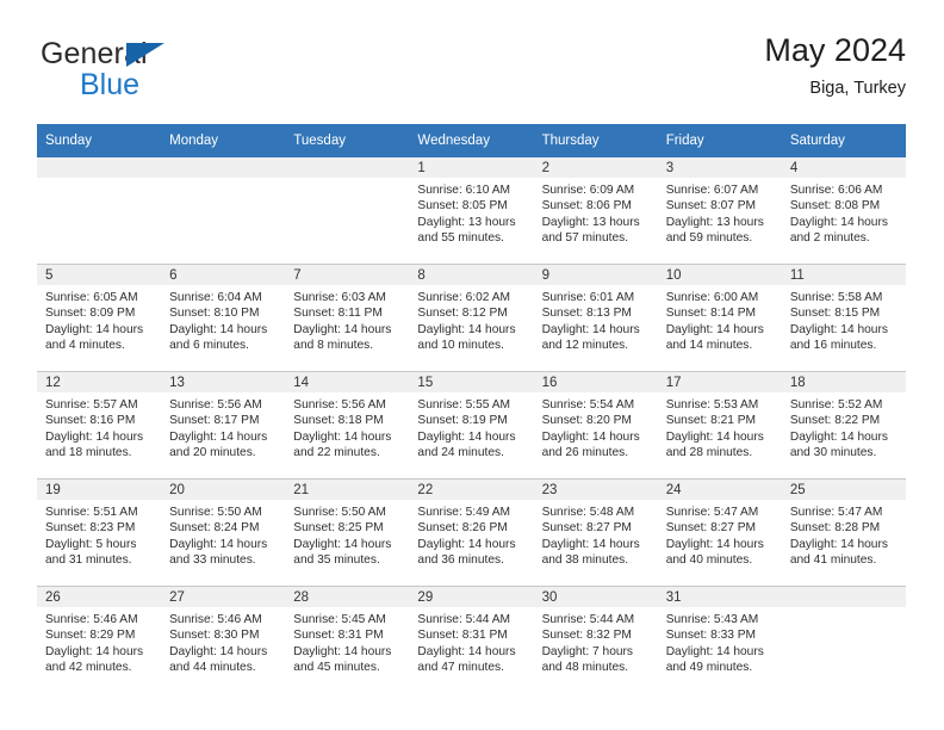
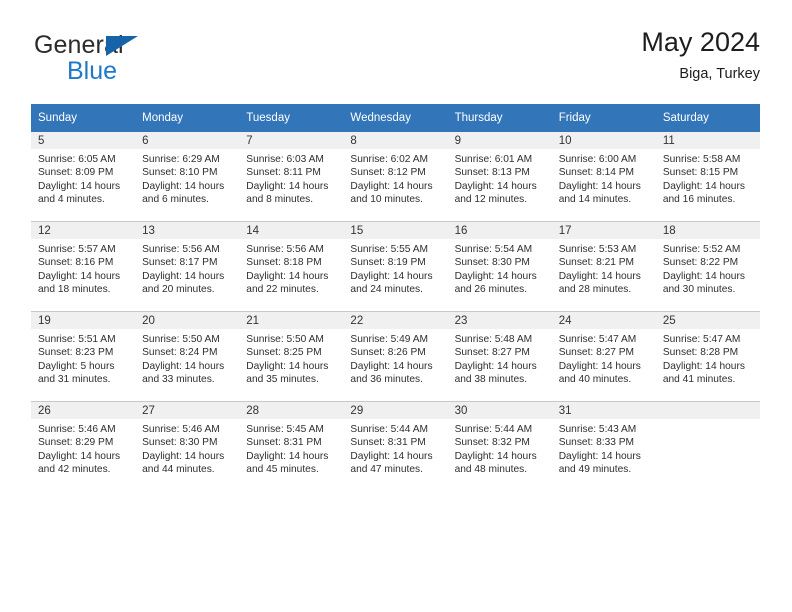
  General
  Blue
  May 2024
  Biga, Turkey
  Sunday	Monday	Tuesday	Wednesday	Thursday	Friday	Saturday
- 			1Sunrise: 6:10 AMSunset: 8:05 PMDaylight: 13 hours and 55 minutes.	2Sunrise: 6:09 AMSunset: 8:06 PMDaylight: 13 hours and 57 minutes.	3Sunrise: 6:07 AMSunset: 8:07 PMDaylight: 13 hours and 59 minutes.	4Sunrise: 6:06 AMSunset: 8:08 PMDaylight: 14 hours and 2 minutes.
- 5Sunrise: 6:05 AMSunset: 8:09 PMDaylight: 14 hours and 4 minutes.	6Sunrise: 6:04 AMSunset: 8:10 PMDaylight: 14 hours and 6 minutes.	7Sunrise: 6:03 AMSunset: 8:11 PMDaylight: 14 hours and 8 minutes.	8Sunrise: 6:02 AMSunset: 8:12 PMDaylight: 14 hours and 10 minutes.	9Sunrise: 6:01 AMSunset: 8:13 PMDaylight: 14 hours and 12 minutes.	10Sunrise: 6:00 AMSunset: 8:14 PMDaylight: 14 hours and 14 minutes.	11Sunrise: 5:58 AMSunset: 8:15 PMDaylight: 14 hours and 16 minutes.
+ 5Sunrise: 6:05 AMSunset: 8:09 PMDaylight: 14 hours and 4 minutes.	6Sunrise: 6:29 AMSunset: 8:10 PMDaylight: 14 hours and 6 minutes.	7Sunrise: 6:03 AMSunset: 8:11 PMDaylight: 14 hours and 8 minutes.	8Sunrise: 6:02 AMSunset: 8:12 PMDaylight: 14 hours and 10 minutes.	9Sunrise: 6:01 AMSunset: 8:13 PMDaylight: 14 hours and 12 minutes.	10Sunrise: 6:00 AMSunset: 8:14 PMDaylight: 14 hours and 14 minutes.	11Sunrise: 5:58 AMSunset: 8:15 PMDaylight: 14 hours and 16 minutes.
- 12Sunrise: 5:57 AMSunset: 8:16 PMDaylight: 14 hours and 18 minutes.	13Sunrise: 5:56 AMSunset: 8:17 PMDaylight: 14 hours and 20 minutes.	14Sunrise: 5:56 AMSunset: 8:18 PMDaylight: 14 hours and 22 minutes.	15Sunrise: 5:55 AMSunset: 8:19 PMDaylight: 14 hours and 24 minutes.	16Sunrise: 5:54 AMSunset: 8:20 PMDaylight: 14 hours and 26 minutes.	17Sunrise: 5:53 AMSunset: 8:21 PMDaylight: 14 hours and 28 minutes.	18Sunrise: 5:52 AMSunset: 8:22 PMDaylight: 14 hours and 30 minutes.
+ 12Sunrise: 5:57 AMSunset: 8:16 PMDaylight: 14 hours and 18 minutes.	13Sunrise: 5:56 AMSunset: 8:17 PMDaylight: 14 hours and 20 minutes.	14Sunrise: 5:56 AMSunset: 8:18 PMDaylight: 14 hours and 22 minutes.	15Sunrise: 5:55 AMSunset: 8:19 PMDaylight: 14 hours and 24 minutes.	16Sunrise: 5:54 AMSunset: 8:30 PMDaylight: 14 hours and 26 minutes.	17Sunrise: 5:53 AMSunset: 8:21 PMDaylight: 14 hours and 28 minutes.	18Sunrise: 5:52 AMSunset: 8:22 PMDaylight: 14 hours and 30 minutes.
  19Sunrise: 5:51 AMSunset: 8:23 PMDaylight: 5 hours and 31 minutes.	20Sunrise: 5:50 AMSunset: 8:24 PMDaylight: 14 hours and 33 minutes.	21Sunrise: 5:50 AMSunset: 8:25 PMDaylight: 14 hours and 35 minutes.	22Sunrise: 5:49 AMSunset: 8:26 PMDaylight: 14 hours and 36 minutes.	23Sunrise: 5:48 AMSunset: 8:27 PMDaylight: 14 hours and 38 minutes.	24Sunrise: 5:47 AMSunset: 8:27 PMDaylight: 14 hours and 40 minutes.	25Sunrise: 5:47 AMSunset: 8:28 PMDaylight: 14 hours and 41 minutes.
- 26Sunrise: 5:46 AMSunset: 8:29 PMDaylight: 14 hours and 42 minutes.	27Sunrise: 5:46 AMSunset: 8:30 PMDaylight: 14 hours and 44 minutes.	28Sunrise: 5:45 AMSunset: 8:31 PMDaylight: 14 hours and 45 minutes.	29Sunrise: 5:44 AMSunset: 8:31 PMDaylight: 14 hours and 47 minutes.	30Sunrise: 5:44 AMSunset: 8:32 PMDaylight: 7 hours and 48 minutes.	31Sunrise: 5:43 AMSunset: 8:33 PMDaylight: 14 hours and 49 minutes.
+ 26Sunrise: 5:46 AMSunset: 8:29 PMDaylight: 14 hours and 42 minutes.	27Sunrise: 5:46 AMSunset: 8:30 PMDaylight: 14 hours and 44 minutes.	28Sunrise: 5:45 AMSunset: 8:31 PMDaylight: 14 hours and 45 minutes.	29Sunrise: 5:44 AMSunset: 8:31 PMDaylight: 14 hours and 47 minutes.	30Sunrise: 5:44 AMSunset: 8:32 PMDaylight: 14 hours and 48 minutes.	31Sunrise: 5:43 AMSunset: 8:33 PMDaylight: 14 hours and 49 minutes.
